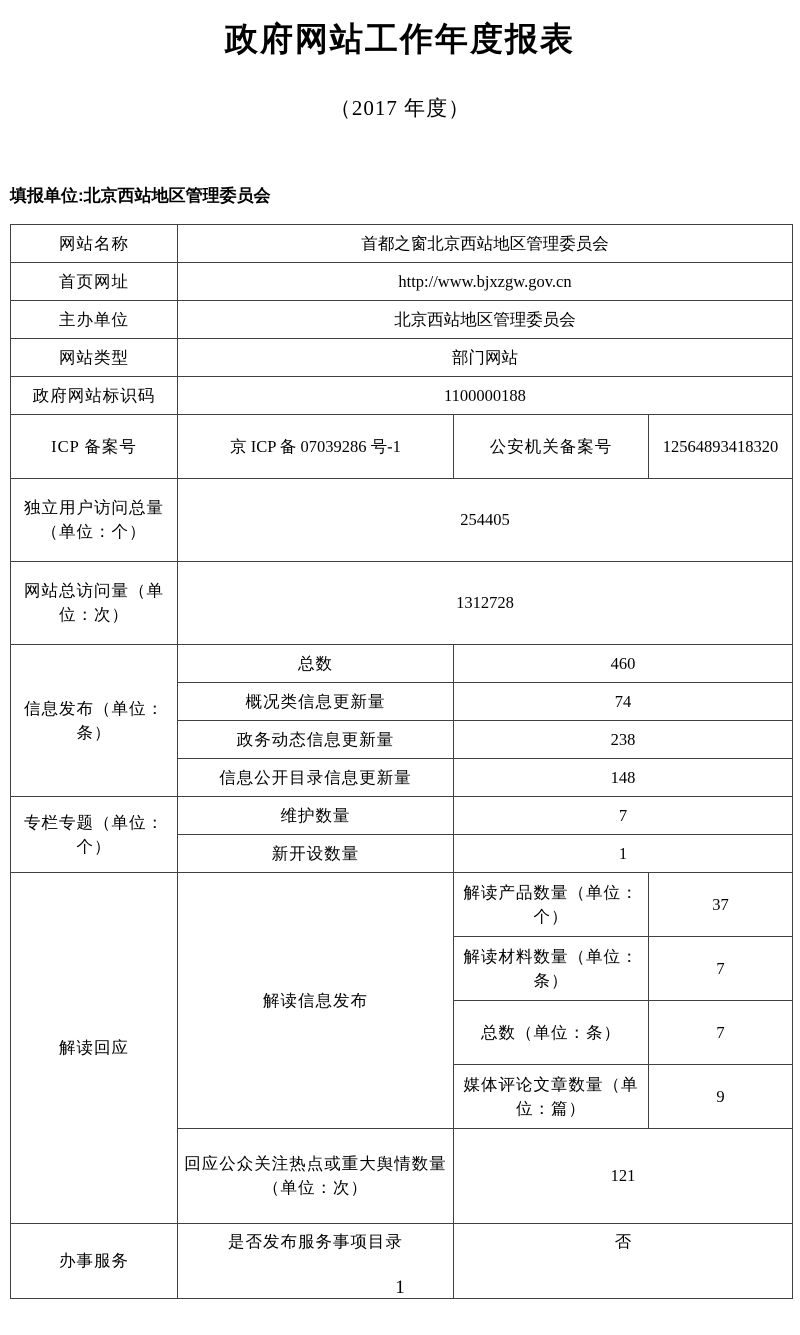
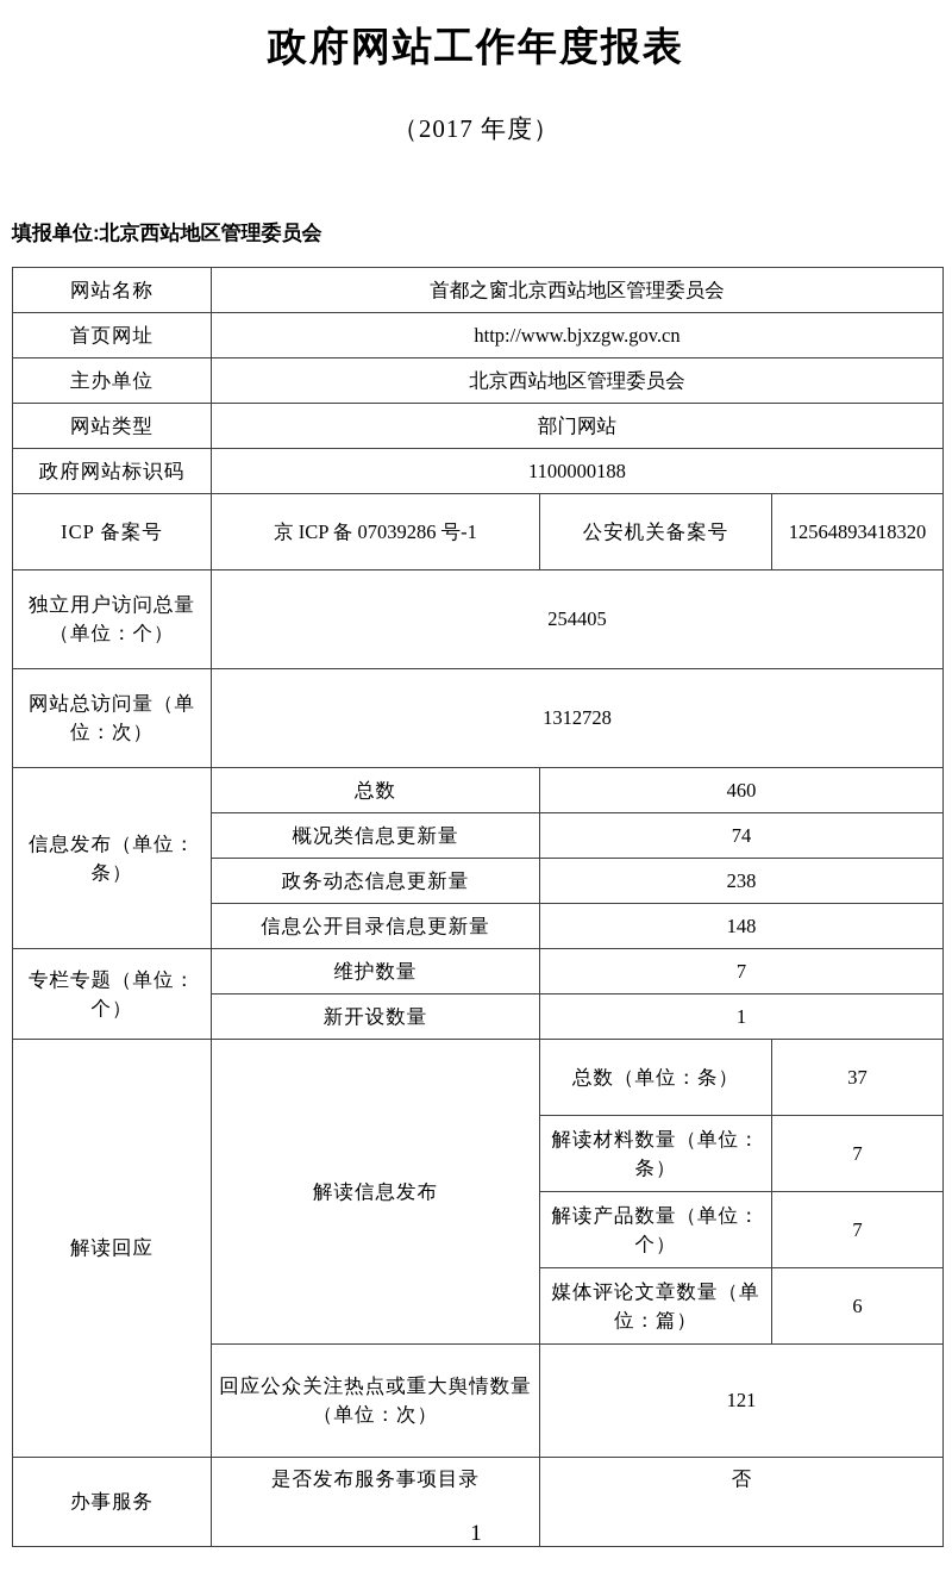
  政府网站工作年度报表
  （2017 年度）
  填报单位:北京西站地区管理委员会
  网站名称	首都之窗北京西站地区管理委员会
  首页网址	http://www.bjxzgw.gov.cn
  主办单位	北京西站地区管理委员会
  网站类型	部门网站
  政府网站标识码	1100000188
  ICP 备案号	京 ICP 备 07039286 号-1	公安机关备案号	12564893418320
  独立用户访问总量（单位：个）	254405
  网站总访问量（单位：次）	1312728
  信息发布（单位：条）	总数	460
  概况类信息更新量	74
  政务动态信息更新量	238
  信息公开目录信息更新量	148
  专栏专题（单位：个）	维护数量	7
  新开设数量	1
- 解读回应	解读信息发布	解读产品数量（单位：个）	37
+ 解读回应	解读信息发布	总数（单位：条）	37
  解读材料数量（单位：条）	7
- 总数（单位：条）	7
+ 解读产品数量（单位：个）	7
- 媒体评论文章数量（单位：篇）	9
+ 媒体评论文章数量（单位：篇）	6
  回应公众关注热点或重大舆情数量（单位：次）	121
  办事服务	是否发布服务事项目录	否
  1
